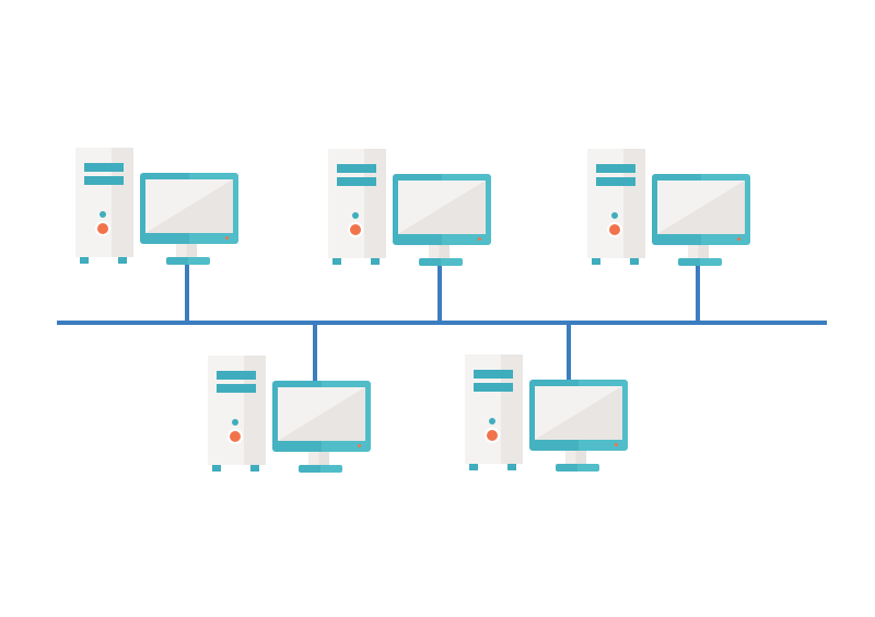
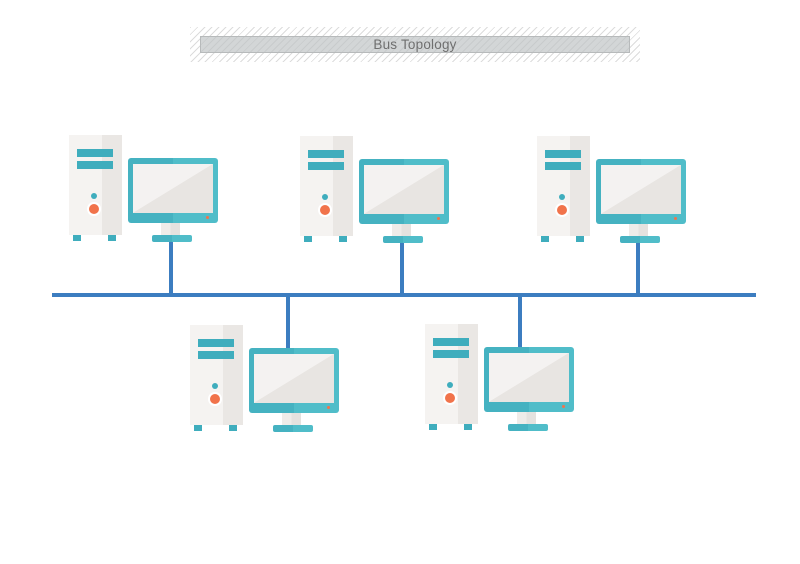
+ Bus Topology
